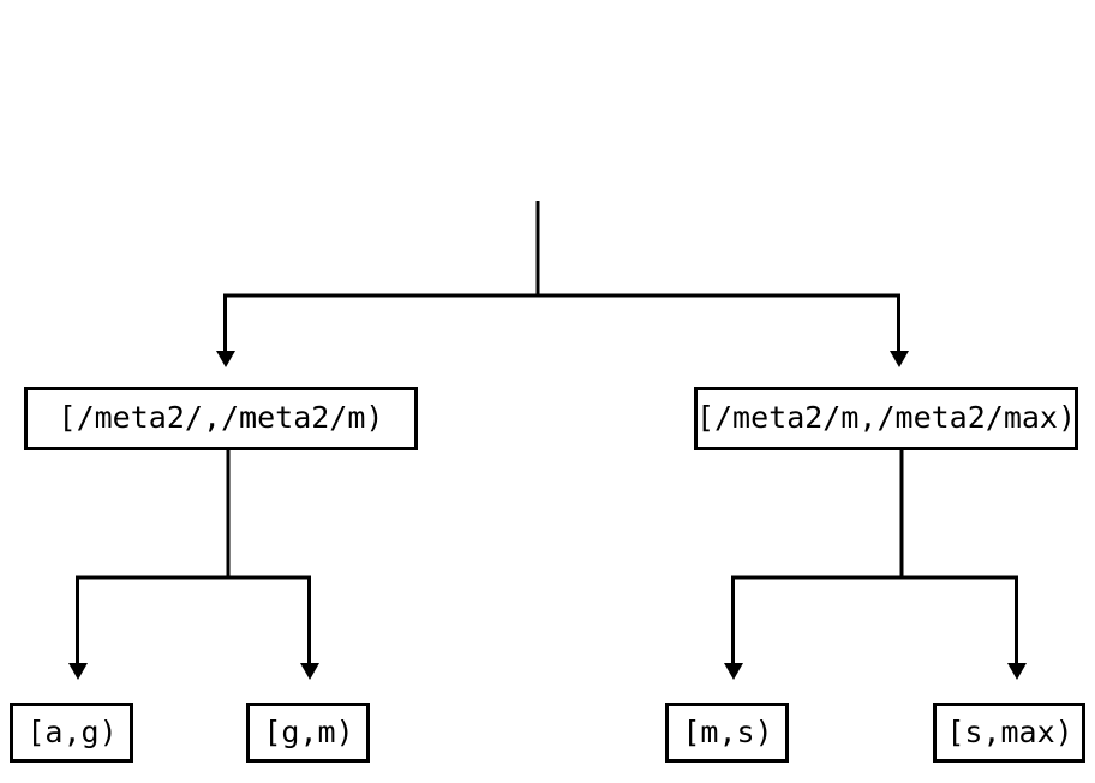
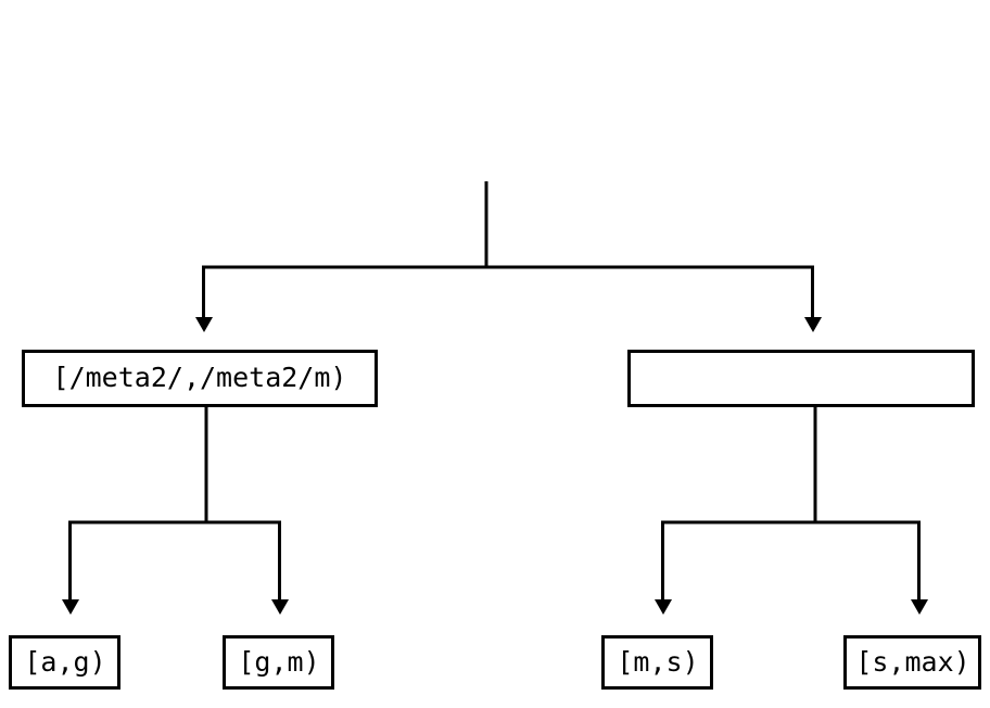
  [/meta2/,/meta2/m)
- [/meta2/m,/meta2/max)
  [a,g)
  [g,m)
  [m,s)
  [s,max)
